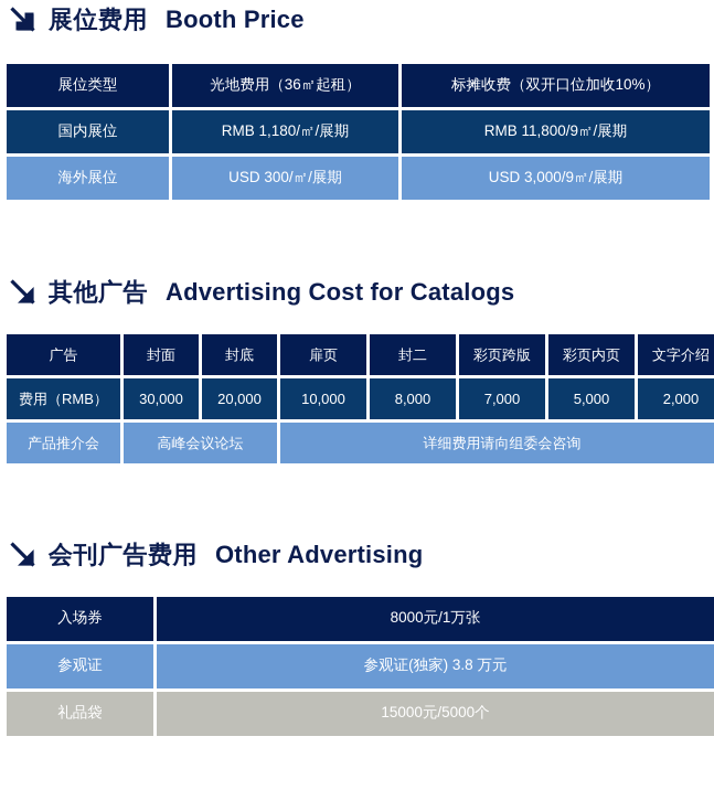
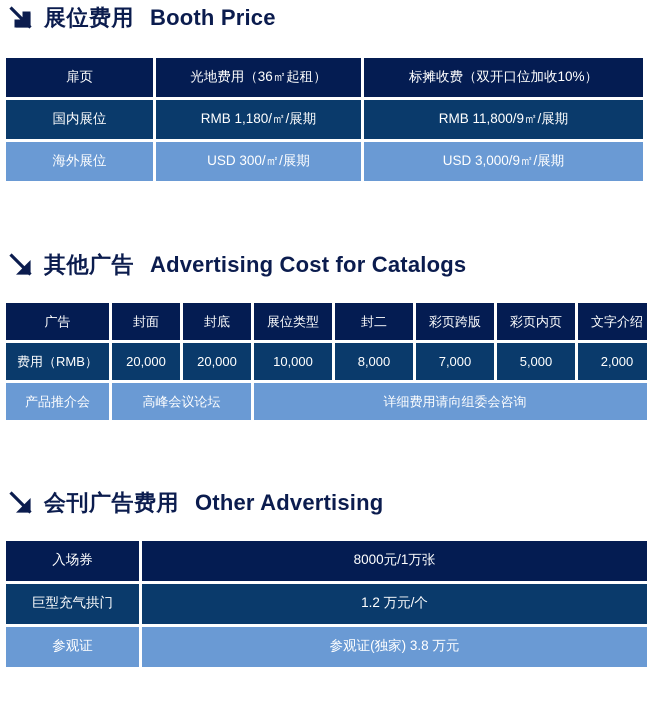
  展位费用
  Booth Price
- 展位类型	光地费用（36㎡起租）	标摊收费（双开口位加收10%）
+ 扉页	光地费用（36㎡起租）	标摊收费（双开口位加收10%）
  国内展位	RMB 1,180/㎡/展期	RMB 11,800/9㎡/展期
  海外展位	USD 300/㎡/展期	USD 3,000/9㎡/展期
  其他广告
  Advertising Cost for Catalogs
- 广告	封面	封底	扉页	封二	彩页跨版	彩页内页	文字介绍
+ 广告	封面	封底	展位类型	封二	彩页跨版	彩页内页	文字介绍
- 费用（RMB）	30,000	20,000	10,000	8,000	7,000	5,000	2,000
+ 费用（RMB）	20,000	20,000	10,000	8,000	7,000	5,000	2,000
  产品推介会	高峰会议论坛	详细费用请向组委会咨询
  会刊广告费用
  Other Advertising
  入场券	8000元/1万张
+ 巨型充气拱门	1.2 万元/个
  参观证	参观证(独家) 3.8 万元
- 礼品袋	15000元/5000个
